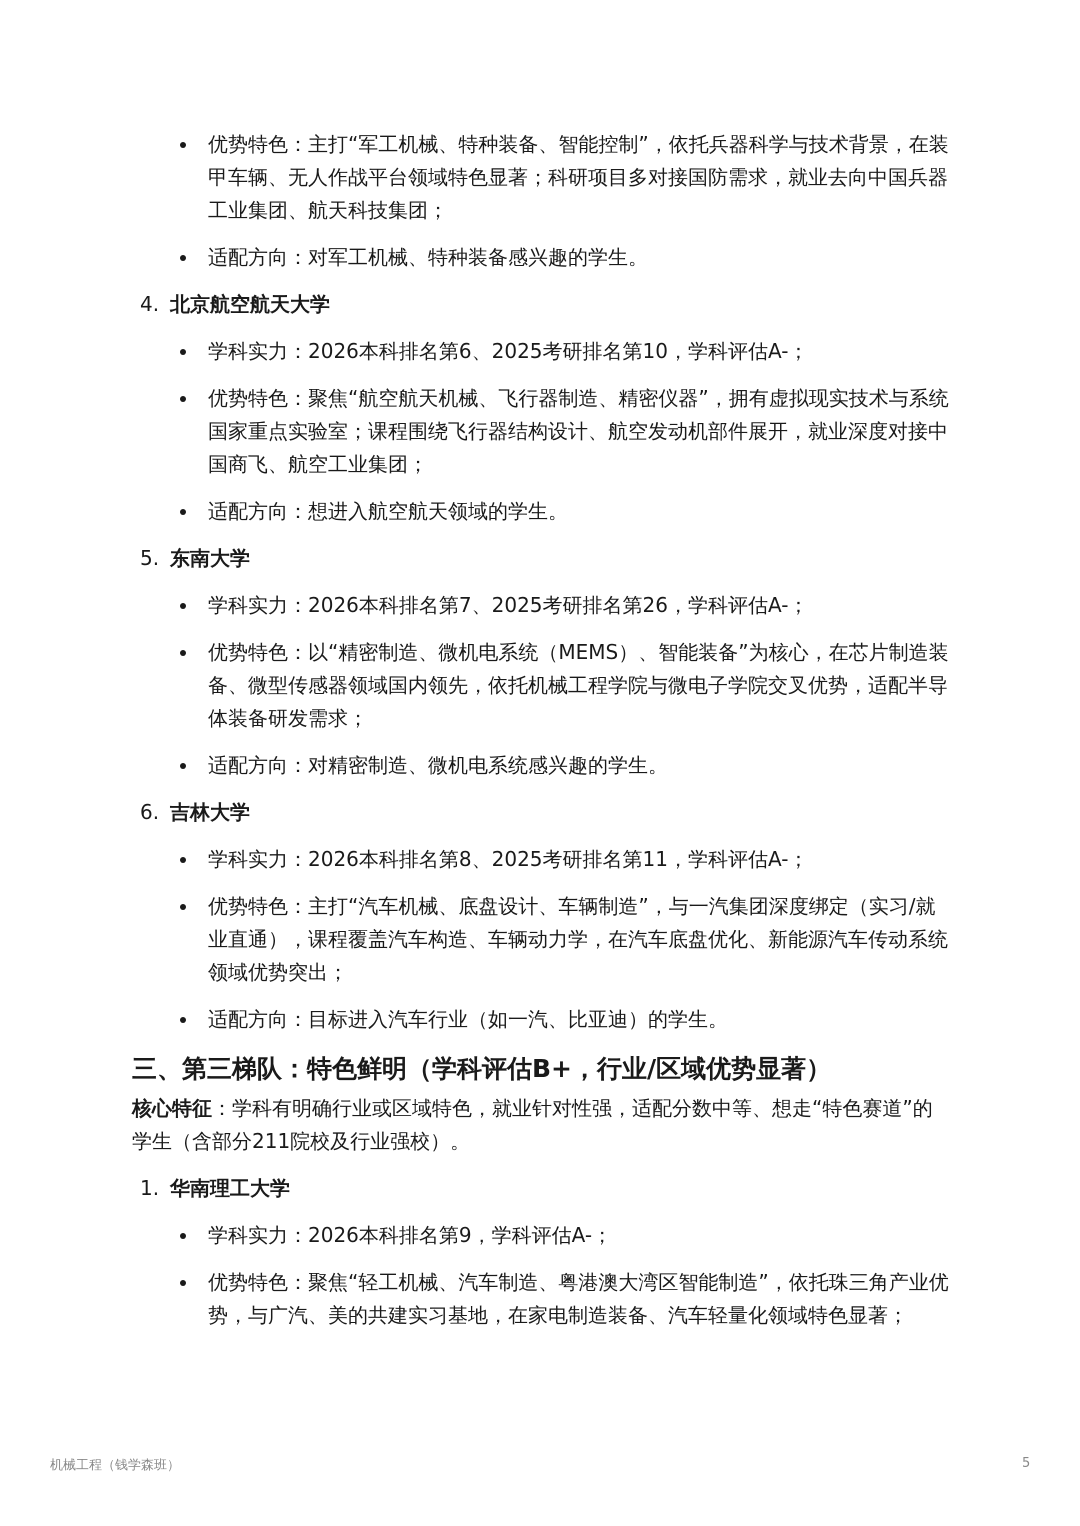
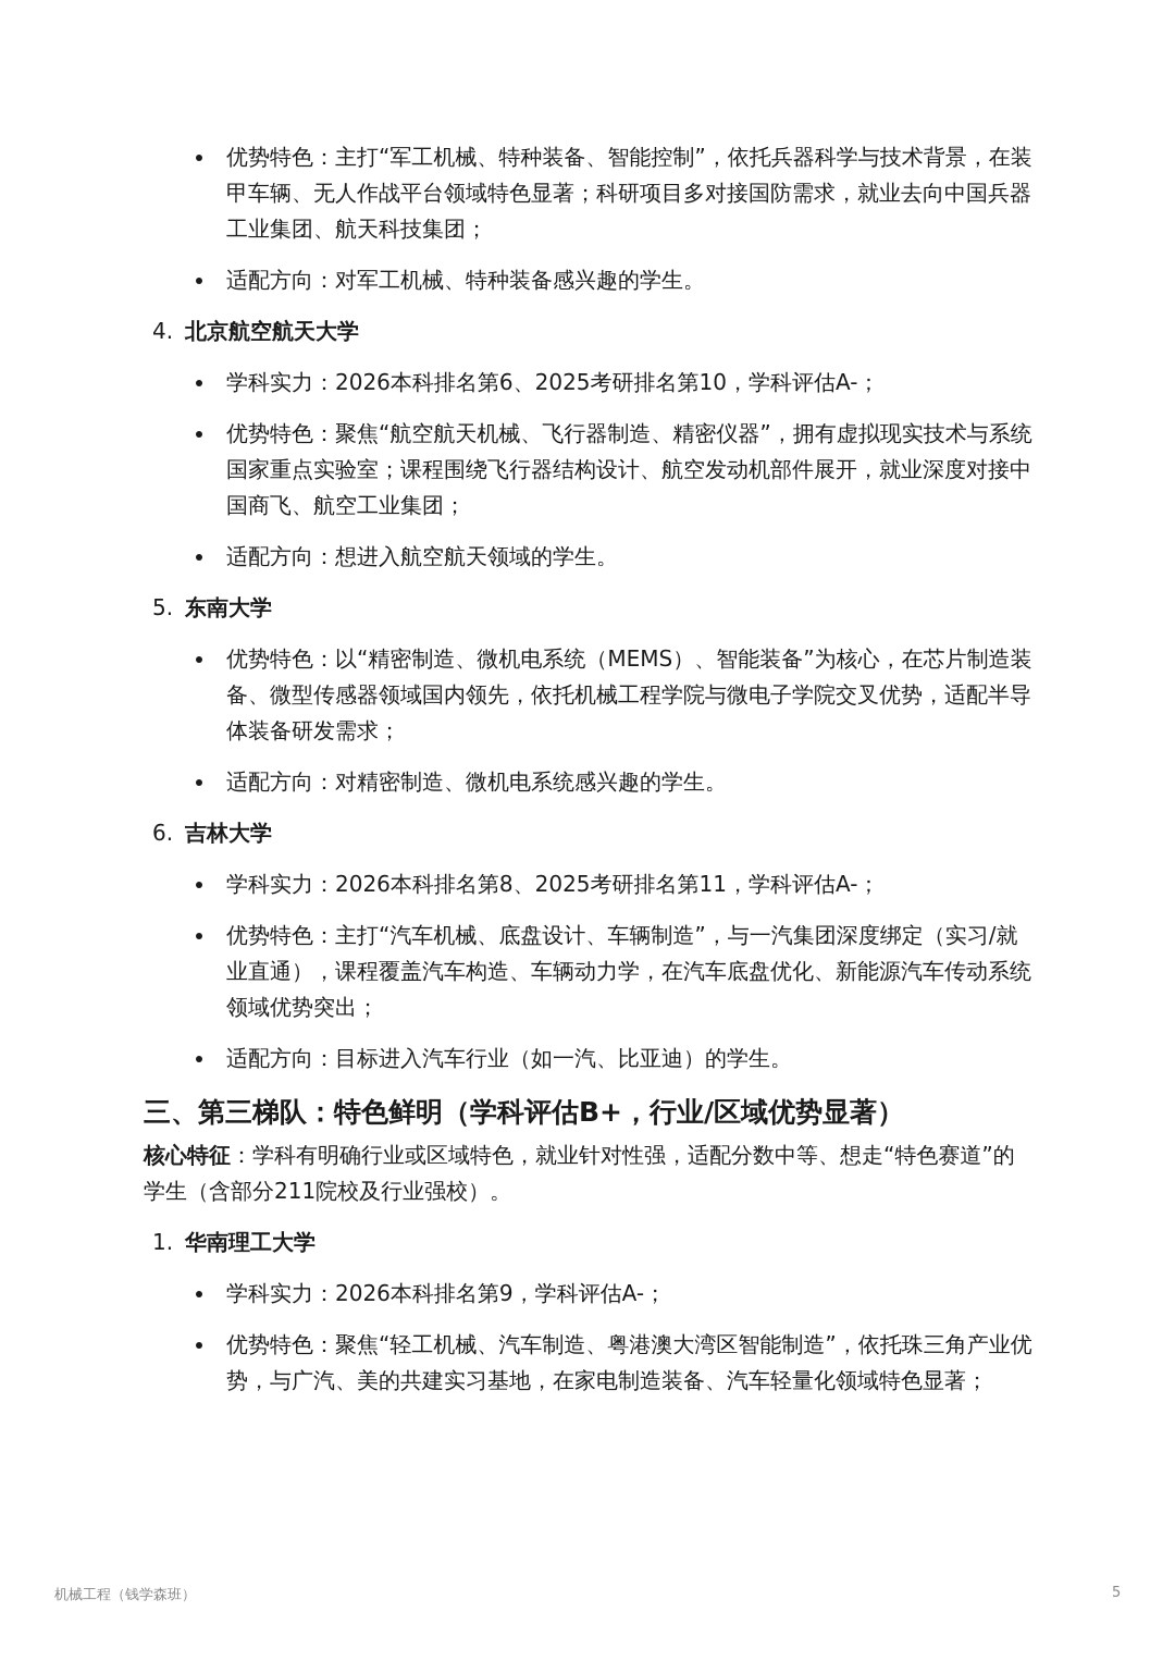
  优势特色：主打“军工机械、特种装备、智能控制”，依托兵器科学与技术背景，在装甲车辆、无人作战平台领域特色显著；科研项目多对接国防需求，就业去向中国兵器工业集团、航天科技集团；
  适配方向：对军工机械、特种装备感兴趣的学生。
  4.
  北京航空航天大学
  学科实力：2026本科排名第6、2025考研排名第10，学科评估A-；
  优势特色：聚焦“航空航天机械、飞行器制造、精密仪器”，拥有虚拟现实技术与系统国家重点实验室；课程围绕飞行器结构设计、航空发动机部件展开，就业深度对接中国商飞、航空工业集团；
  适配方向：想进入航空航天领域的学生。
  5.
  东南大学
- 学科实力：2026本科排名第7、2025考研排名第26，学科评估A-；
  优势特色：以“精密制造、微机电系统（MEMS）、智能装备”为核心，在芯片制造装备、微型传感器领域国内领先，依托机械工程学院与微电子学院交叉优势，适配半导体装备研发需求；
  适配方向：对精密制造、微机电系统感兴趣的学生。
  6.
  吉林大学
  学科实力：2026本科排名第8、2025考研排名第11，学科评估A-；
  优势特色：主打“汽车机械、底盘设计、车辆制造”，与一汽集团深度绑定（实习/就业直通），课程覆盖汽车构造、车辆动力学，在汽车底盘优化、新能源汽车传动系统领域优势突出；
  适配方向：目标进入汽车行业（如一汽、比亚迪）的学生。
  三、第三梯队：特色鲜明（学科评估B+，行业/区域优势显著）
  核心特征：学科有明确行业或区域特色，就业针对性强，适配分数中等、想走“特色赛道”的学生（含部分211院校及行业强校）。
  1.
  华南理工大学
  学科实力：2026本科排名第9，学科评估A-；
  优势特色：聚焦“轻工机械、汽车制造、粤港澳大湾区智能制造”，依托珠三角产业优势，与广汽、美的共建实习基地，在家电制造装备、汽车轻量化领域特色显著；
  机械工程（钱学森班）
  5
